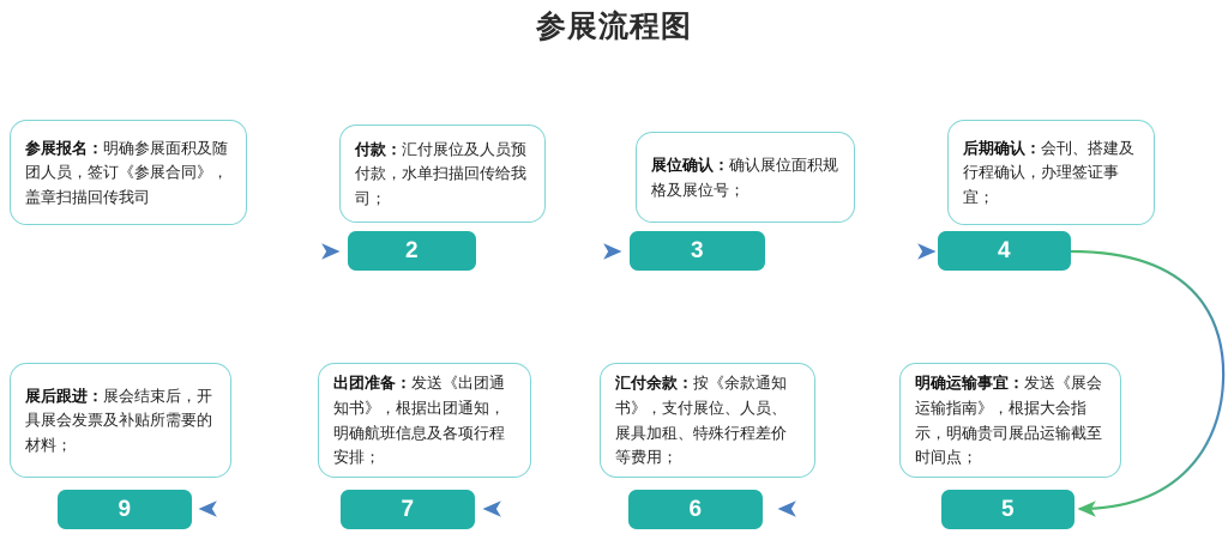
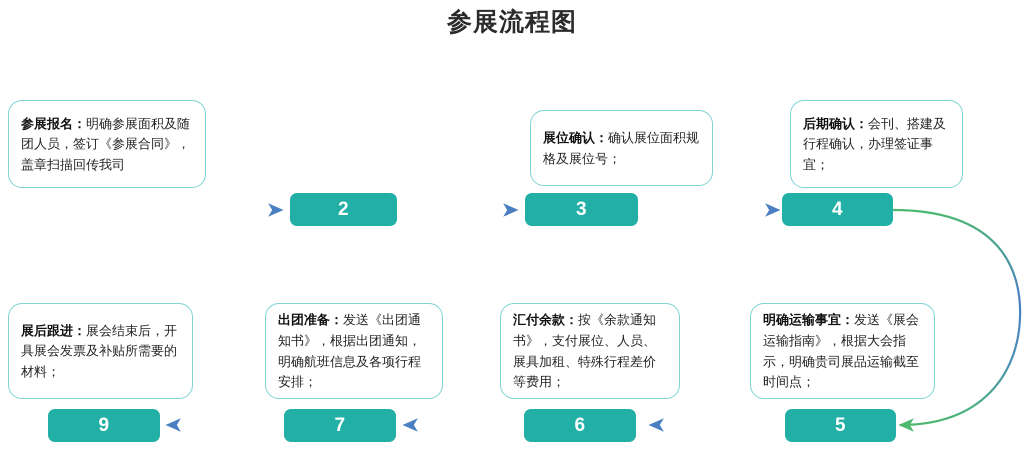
  参展流程图
  参展报名：明确参展面积及随团人员，签订《参展合同》，盖章扫描回传我司
- 付款：汇付展位及人员预付款，水单扫描回传给我司；
  展位确认：确认展位面积规格及展位号；
  后期确认：会刊、搭建及行程确认，办理签证事宜；
  2
  3
  4
  明确运输事宜：发送《展会运输指南》，根据大会指示，明确贵司展品运输截至时间点；
  汇付余款：按《余款通知书》，支付展位、人员、展具加租、特殊行程差价等费用；
  出团准备：发送《出团通知书》，根据出团通知，明确航班信息及各项行程安排；
  展后跟进：展会结束后，开具展会发票及补贴所需要的材料；
  5
  6
  7
  9
